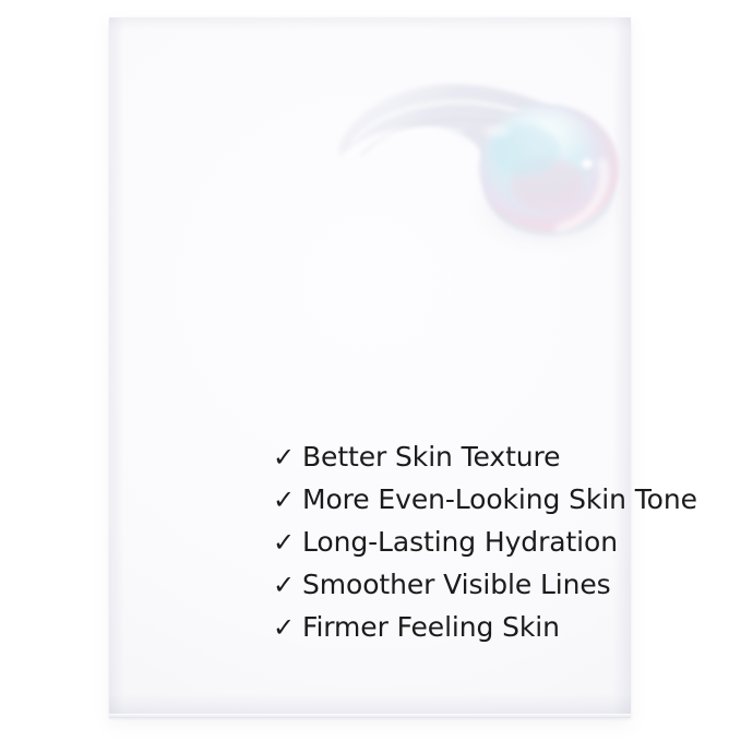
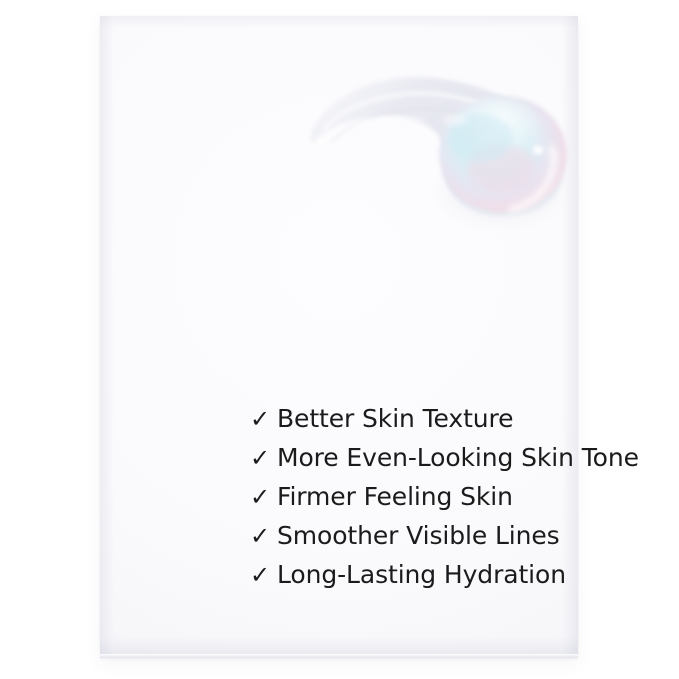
  ✓
  Better Skin Texture
  ✓
  More Even-Looking Skin Tone
  ✓
- Long-Lasting Hydration
+ Firmer Feeling Skin
  ✓
  Smoother Visible Lines
  ✓
- Firmer Feeling Skin
+ Long-Lasting Hydration
